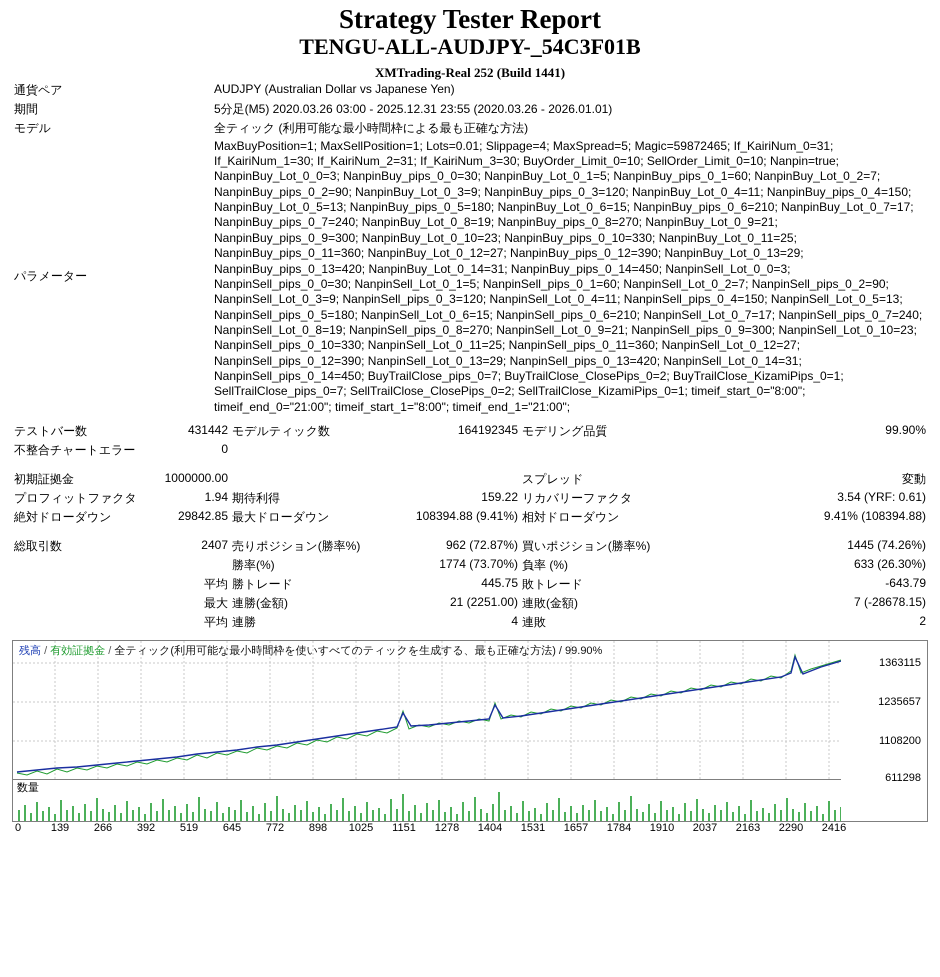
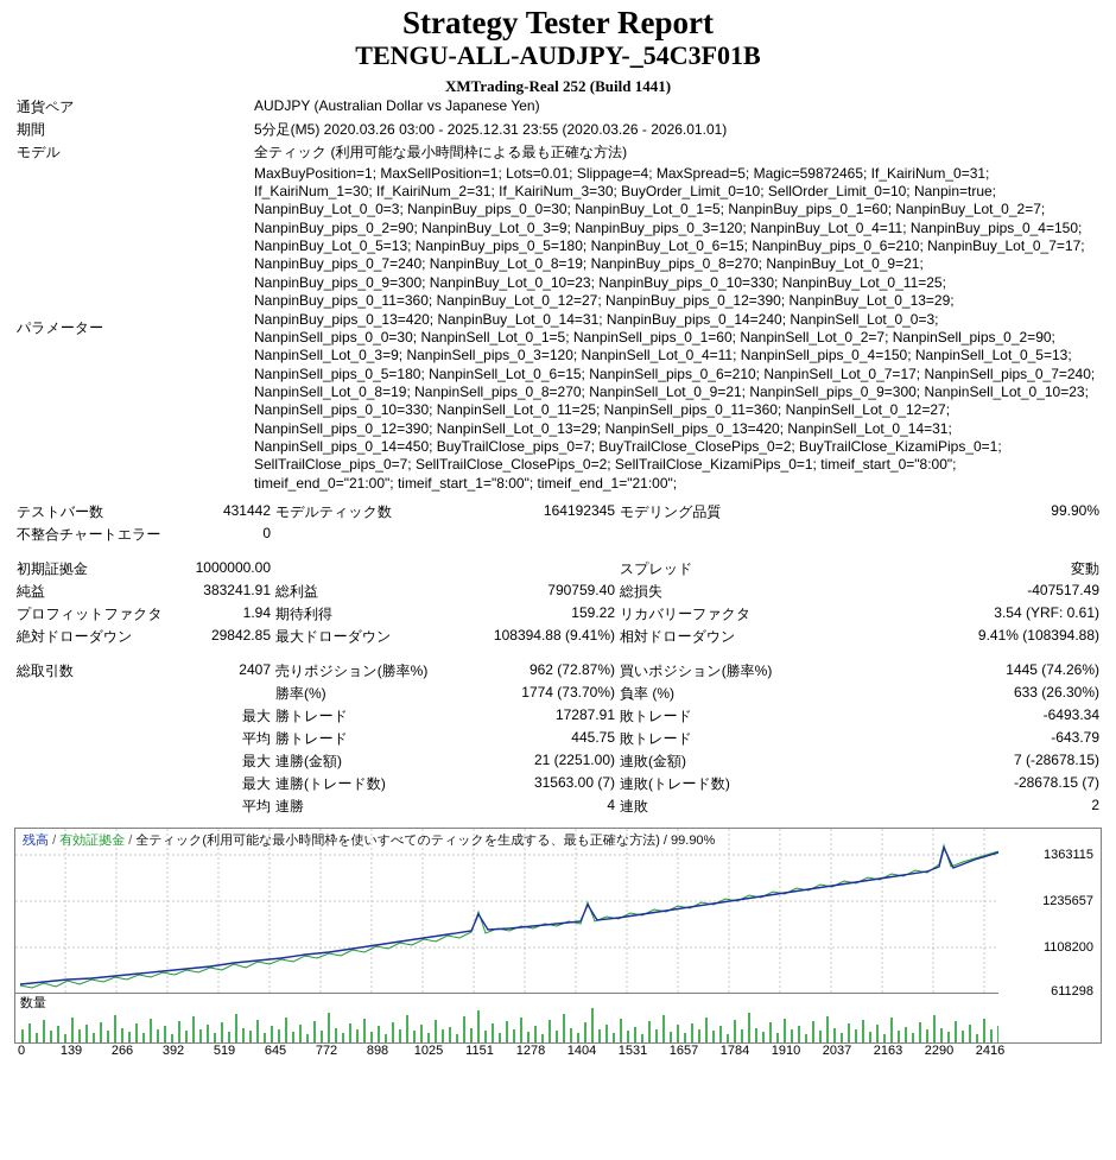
  Strategy Tester Report
  TENGU-ALL-AUDJPY-_54C3F01B
  XMTrading-Real 252 (Build 1441)
  通貨ペア	AUDJPY (Australian Dollar vs Japanese Yen)
  期間	5分足(M5) 2020.03.26 03:00 - 2025.12.31 23:55 (2020.03.26 - 2026.01.01)
  モデル	全ティック (利用可能な最小時間枠による最も正確な方法)
- パラメーター	MaxBuyPosition=1; MaxSellPosition=1; Lots=0.01; Slippage=4; MaxSpread=5; Magic=59872465; If_KairiNum_0=31; If_KairiNum_1=30; If_KairiNum_2=31; If_KairiNum_3=30; BuyOrder_Limit_0=10; SellOrder_Limit_0=10; Nanpin=true; NanpinBuy_Lot_0_0=3; NanpinBuy_pips_0_0=30; NanpinBuy_Lot_0_1=5; NanpinBuy_pips_0_1=60; NanpinBuy_Lot_0_2=7; NanpinBuy_pips_0_2=90; NanpinBuy_Lot_0_3=9; NanpinBuy_pips_0_3=120; NanpinBuy_Lot_0_4=11; NanpinBuy_pips_0_4=150; NanpinBuy_Lot_0_5=13; NanpinBuy_pips_0_5=180; NanpinBuy_Lot_0_6=15; NanpinBuy_pips_0_6=210; NanpinBuy_Lot_0_7=17; NanpinBuy_pips_0_7=240; NanpinBuy_Lot_0_8=19; NanpinBuy_pips_0_8=270; NanpinBuy_Lot_0_9=21; NanpinBuy_pips_0_9=300; NanpinBuy_Lot_0_10=23; NanpinBuy_pips_0_10=330; NanpinBuy_Lot_0_11=25; NanpinBuy_pips_0_11=360; NanpinBuy_Lot_0_12=27; NanpinBuy_pips_0_12=390; NanpinBuy_Lot_0_13=29; NanpinBuy_pips_0_13=420; NanpinBuy_Lot_0_14=31; NanpinBuy_pips_0_14=450; NanpinSell_Lot_0_0=3; NanpinSell_pips_0_0=30; NanpinSell_Lot_0_1=5; NanpinSell_pips_0_1=60; NanpinSell_Lot_0_2=7; NanpinSell_pips_0_2=90; NanpinSell_Lot_0_3=9; NanpinSell_pips_0_3=120; NanpinSell_Lot_0_4=11; NanpinSell_pips_0_4=150; NanpinSell_Lot_0_5=13; NanpinSell_pips_0_5=180; NanpinSell_Lot_0_6=15; NanpinSell_pips_0_6=210; NanpinSell_Lot_0_7=17; NanpinSell_pips_0_7=240; NanpinSell_Lot_0_8=19; NanpinSell_pips_0_8=270; NanpinSell_Lot_0_9=21; NanpinSell_pips_0_9=300; NanpinSell_Lot_0_10=23; NanpinSell_pips_0_10=330; NanpinSell_Lot_0_11=25; NanpinSell_pips_0_11=360; NanpinSell_Lot_0_12=27; NanpinSell_pips_0_12=390; NanpinSell_Lot_0_13=29; NanpinSell_pips_0_13=420; NanpinSell_Lot_0_14=31; NanpinSell_pips_0_14=450; BuyTrailClose_pips_0=7; BuyTrailClose_ClosePips_0=2; BuyTrailClose_KizamiPips_0=1; SellTrailClose_pips_0=7; SellTrailClose_ClosePips_0=2; SellTrailClose_KizamiPips_0=1; timeif_start_0="8:00"; timeif_end_0="21:00"; timeif_start_1="8:00"; timeif_end_1="21:00";
+ パラメーター	MaxBuyPosition=1; MaxSellPosition=1; Lots=0.01; Slippage=4; MaxSpread=5; Magic=59872465; If_KairiNum_0=31; If_KairiNum_1=30; If_KairiNum_2=31; If_KairiNum_3=30; BuyOrder_Limit_0=10; SellOrder_Limit_0=10; Nanpin=true; NanpinBuy_Lot_0_0=3; NanpinBuy_pips_0_0=30; NanpinBuy_Lot_0_1=5; NanpinBuy_pips_0_1=60; NanpinBuy_Lot_0_2=7; NanpinBuy_pips_0_2=90; NanpinBuy_Lot_0_3=9; NanpinBuy_pips_0_3=120; NanpinBuy_Lot_0_4=11; NanpinBuy_pips_0_4=150; NanpinBuy_Lot_0_5=13; NanpinBuy_pips_0_5=180; NanpinBuy_Lot_0_6=15; NanpinBuy_pips_0_6=210; NanpinBuy_Lot_0_7=17; NanpinBuy_pips_0_7=240; NanpinBuy_Lot_0_8=19; NanpinBuy_pips_0_8=270; NanpinBuy_Lot_0_9=21; NanpinBuy_pips_0_9=300; NanpinBuy_Lot_0_10=23; NanpinBuy_pips_0_10=330; NanpinBuy_Lot_0_11=25; NanpinBuy_pips_0_11=360; NanpinBuy_Lot_0_12=27; NanpinBuy_pips_0_12=390; NanpinBuy_Lot_0_13=29; NanpinBuy_pips_0_13=420; NanpinBuy_Lot_0_14=31; NanpinBuy_pips_0_14=240; NanpinSell_Lot_0_0=3; NanpinSell_pips_0_0=30; NanpinSell_Lot_0_1=5; NanpinSell_pips_0_1=60; NanpinSell_Lot_0_2=7; NanpinSell_pips_0_2=90; NanpinSell_Lot_0_3=9; NanpinSell_pips_0_3=120; NanpinSell_Lot_0_4=11; NanpinSell_pips_0_4=150; NanpinSell_Lot_0_5=13; NanpinSell_pips_0_5=180; NanpinSell_Lot_0_6=15; NanpinSell_pips_0_6=210; NanpinSell_Lot_0_7=17; NanpinSell_pips_0_7=240; NanpinSell_Lot_0_8=19; NanpinSell_pips_0_8=270; NanpinSell_Lot_0_9=21; NanpinSell_pips_0_9=300; NanpinSell_Lot_0_10=23; NanpinSell_pips_0_10=330; NanpinSell_Lot_0_11=25; NanpinSell_pips_0_11=360; NanpinSell_Lot_0_12=27; NanpinSell_pips_0_12=390; NanpinSell_Lot_0_13=29; NanpinSell_pips_0_13=420; NanpinSell_Lot_0_14=31; NanpinSell_pips_0_14=450; BuyTrailClose_pips_0=7; BuyTrailClose_ClosePips_0=2; BuyTrailClose_KizamiPips_0=1; SellTrailClose_pips_0=7; SellTrailClose_ClosePips_0=2; SellTrailClose_KizamiPips_0=1; timeif_start_0="8:00"; timeif_end_0="21:00"; timeif_start_1="8:00"; timeif_end_1="21:00";
  テストバー数	431442	モデルティック数	164192345	モデリング品質	99.90%
  不整合チャートエラー	0
  初期証拠金	1000000.00			スプレッド	変動
+ 純益	383241.91	総利益	790759.40	総損失	-407517.49
  プロフィットファクタ	1.94	期待利得	159.22	リカバリーファクタ	3.54 (YRF: 0.61)
  絶対ドローダウン	29842.85	最大ドローダウン	108394.88 (9.41%)	相対ドローダウン	9.41% (108394.88)
  総取引数	2407	売りポジション(勝率%)	962 (72.87%)	買いポジション(勝率%)	1445 (74.26%)
  		勝率(%)	1774 (73.70%)	負率 (%)	633 (26.30%)
+ 	最大	勝トレード	17287.91	敗トレード	-6493.34
  	平均	勝トレード	445.75	敗トレード	-643.79
  	最大	連勝(金額)	21 (2251.00)	連敗(金額)	7 (-28678.15)
+ 	最大	連勝(トレード数)	31563.00 (7)	連敗(トレード数)	-28678.15 (7)
  	平均	連勝	4	連敗	2
  残高 / 有効証拠金 / 全ティック(利用可能な最小時間枠を使いすべてのティックを生成する、最も正確な方法) / 99.90%
  1363115
  1235657
  1108200
  611298
  数量
  0
  139
  266
  392
  519
  645
  772
  898
  1025
  1151
  1278
  1404
  1531
  1657
  1784
  1910
  2037
  2163
  2290
  2416
